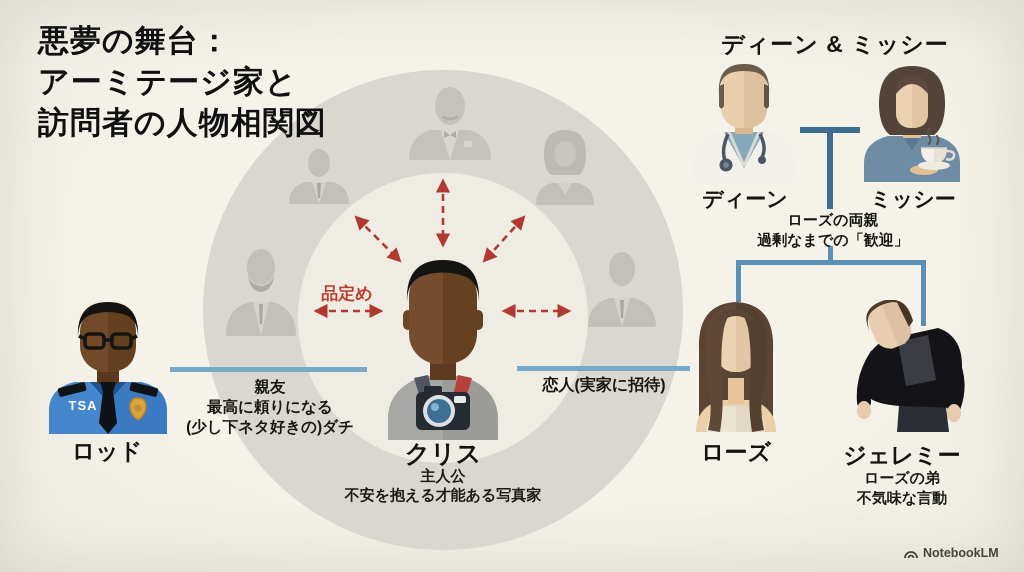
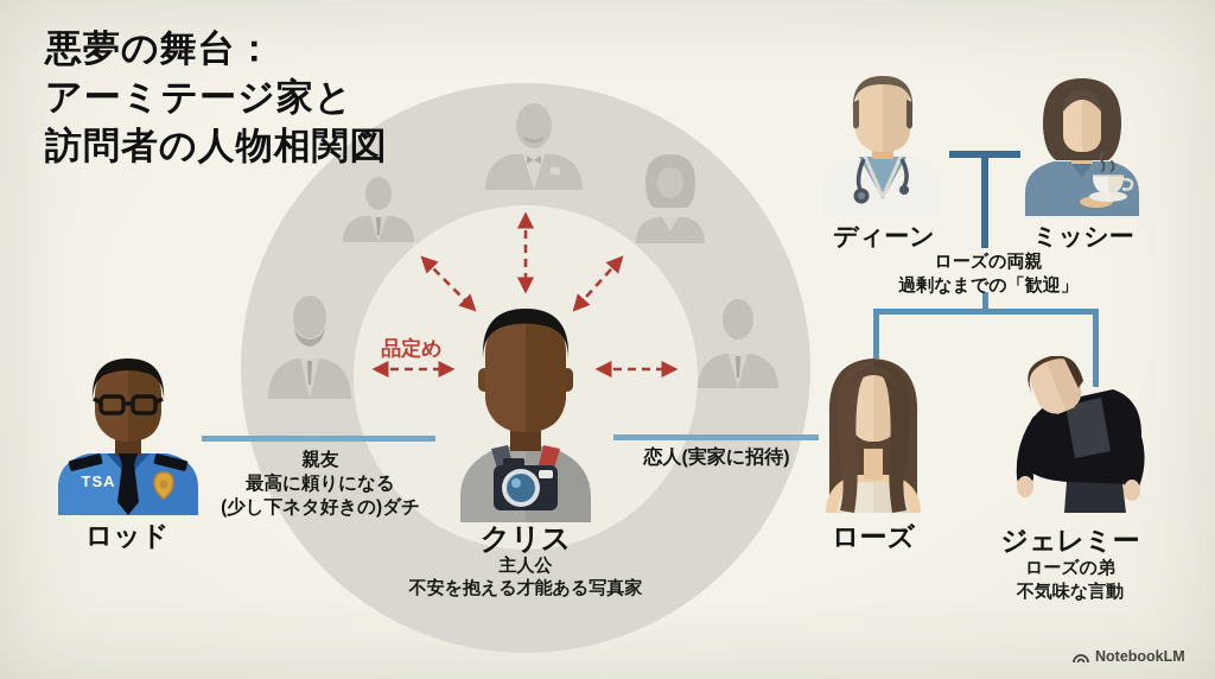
  悪夢の舞台：
  アーミテージ家と
  訪問者の人物相関図
  品定め
  TSA
  ロッド
  親友
  最高に頼りになる
  (少し下ネタ好きの)ダチ
  クリス
  主人公
  不安を抱える才能ある写真家
  恋人(実家に招待)
  ディーン
  ミッシー
- ディーン & ミッシー
  ローズの両親
  過剰なまでの「歓迎」
  ローズ
  ジェレミー
  ローズの弟
  不気味な言動
  NotebookLM
